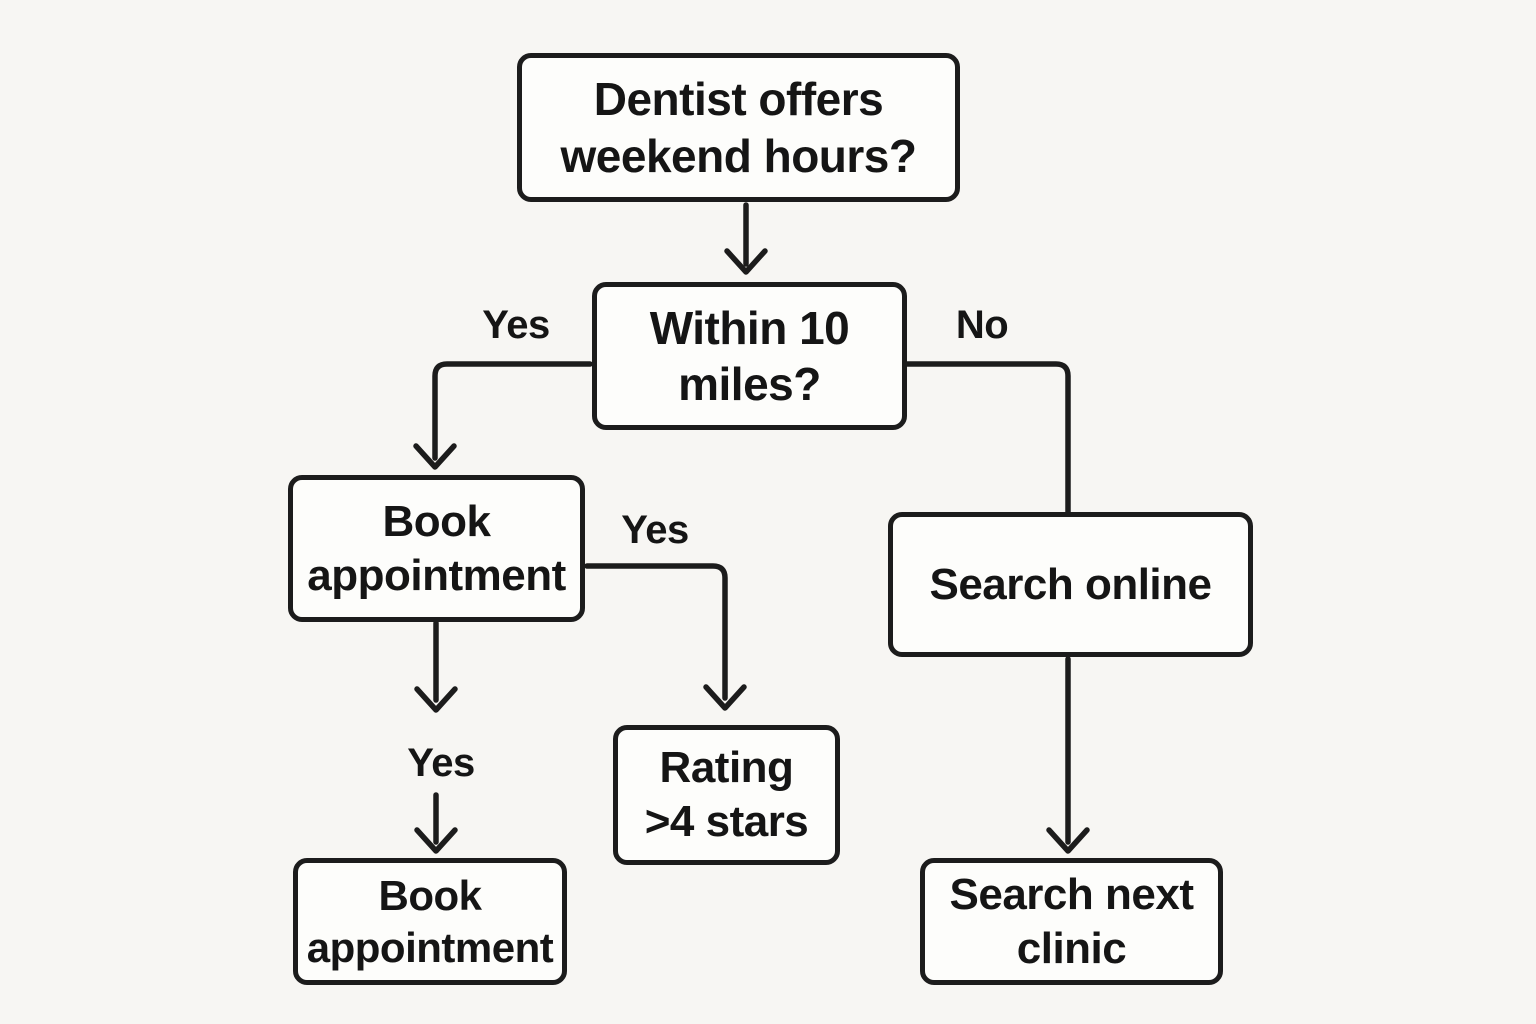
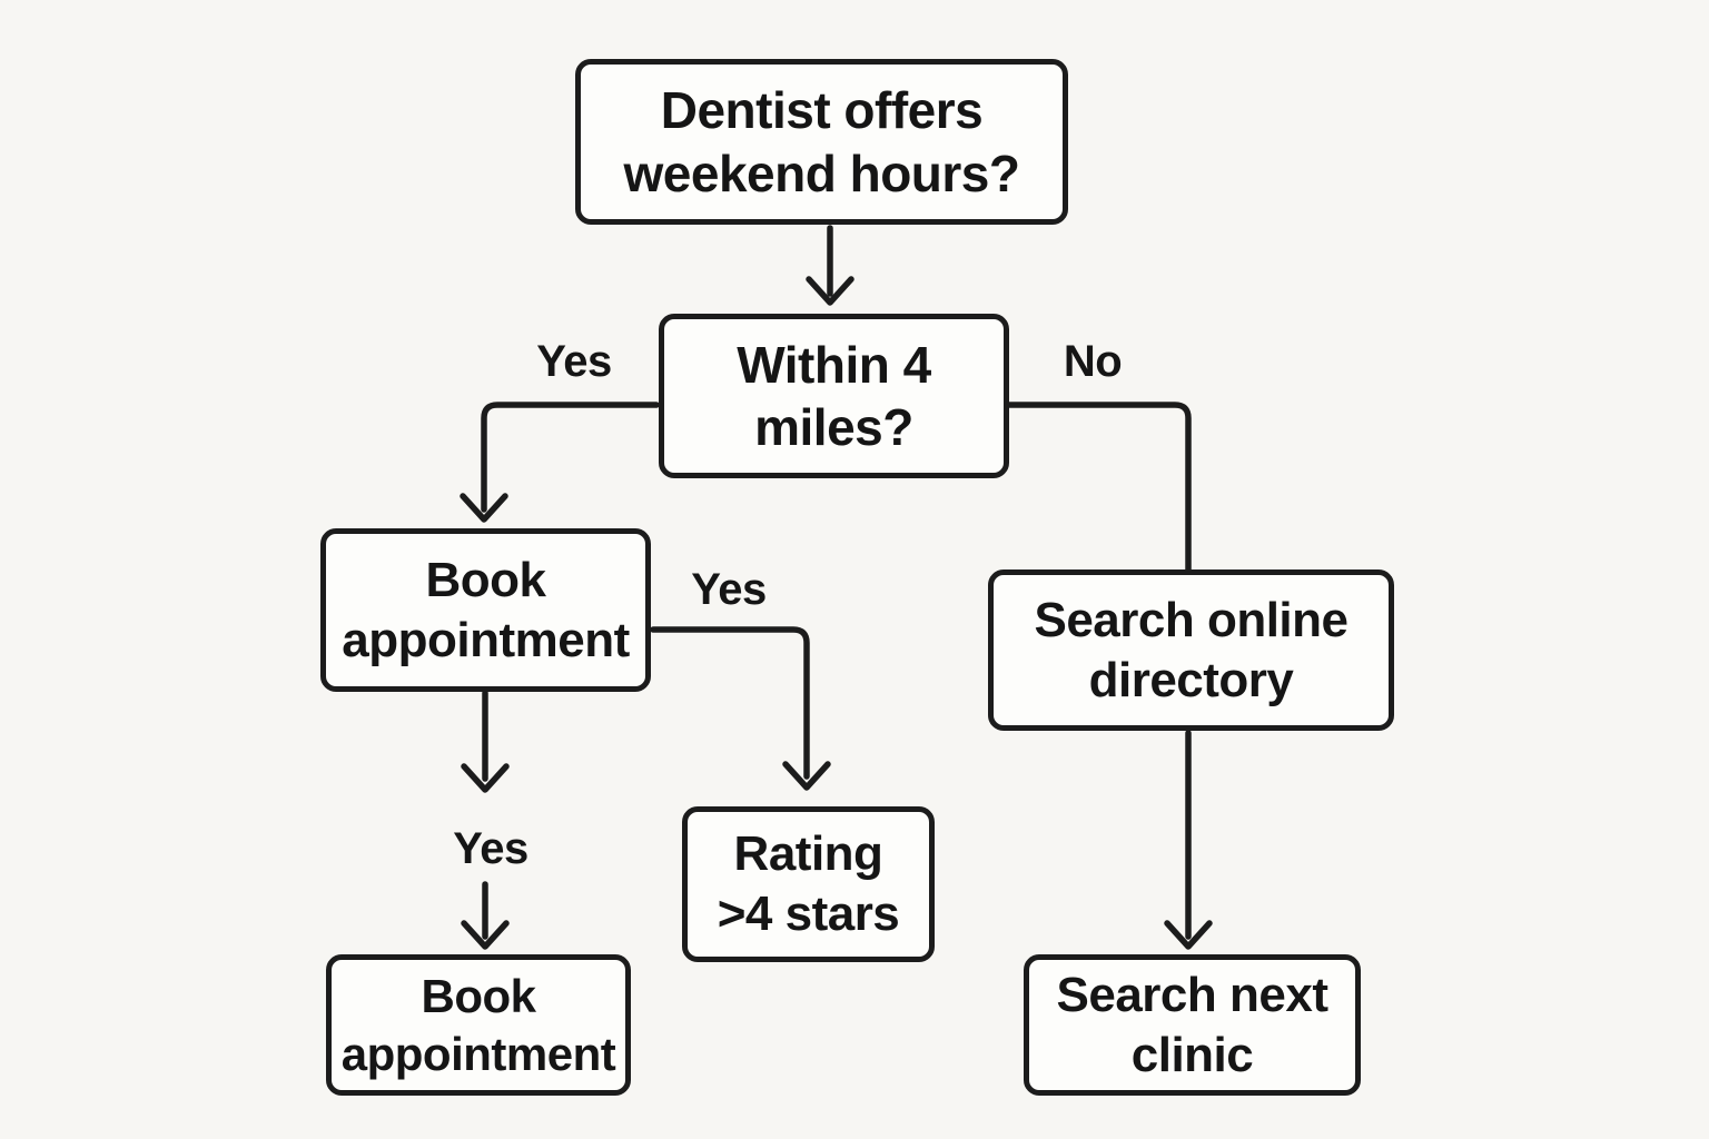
  Dentist offers
  weekend hours?
- Within 10
+ Within 4
  miles?
  Book
  appointment
  Rating
  >4 stars
  Book
  appointment
  Search online
+ directory
  Search next
  clinic
  Yes
  No
  Yes
  Yes
